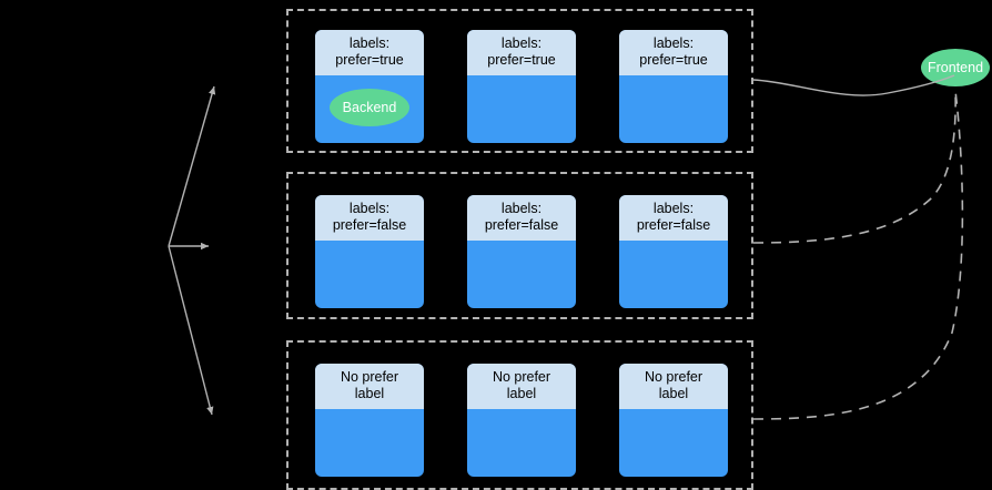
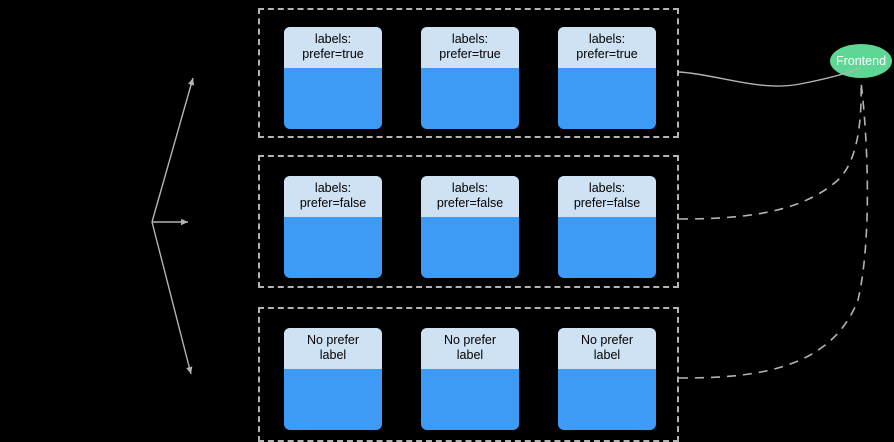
  labels:
  prefer=true
- Backend
  labels:
  prefer=true
  labels:
  prefer=true
  labels:
  prefer=false
  labels:
  prefer=false
  labels:
  prefer=false
  No prefer
  label
  No prefer
  label
  No prefer
  label
  Frontend
